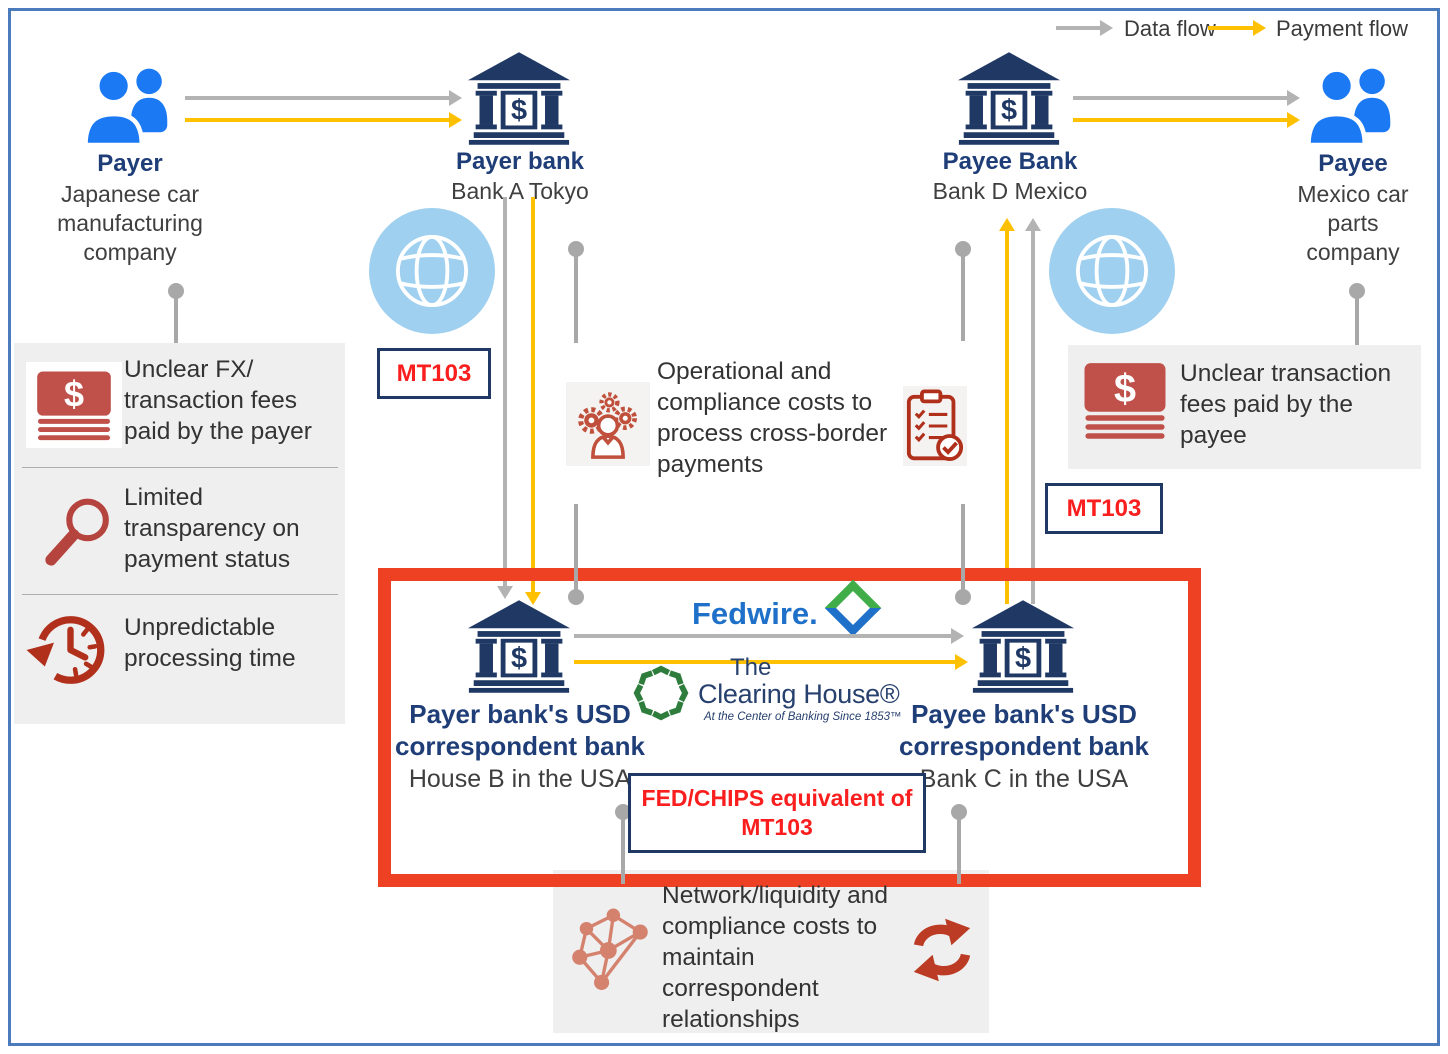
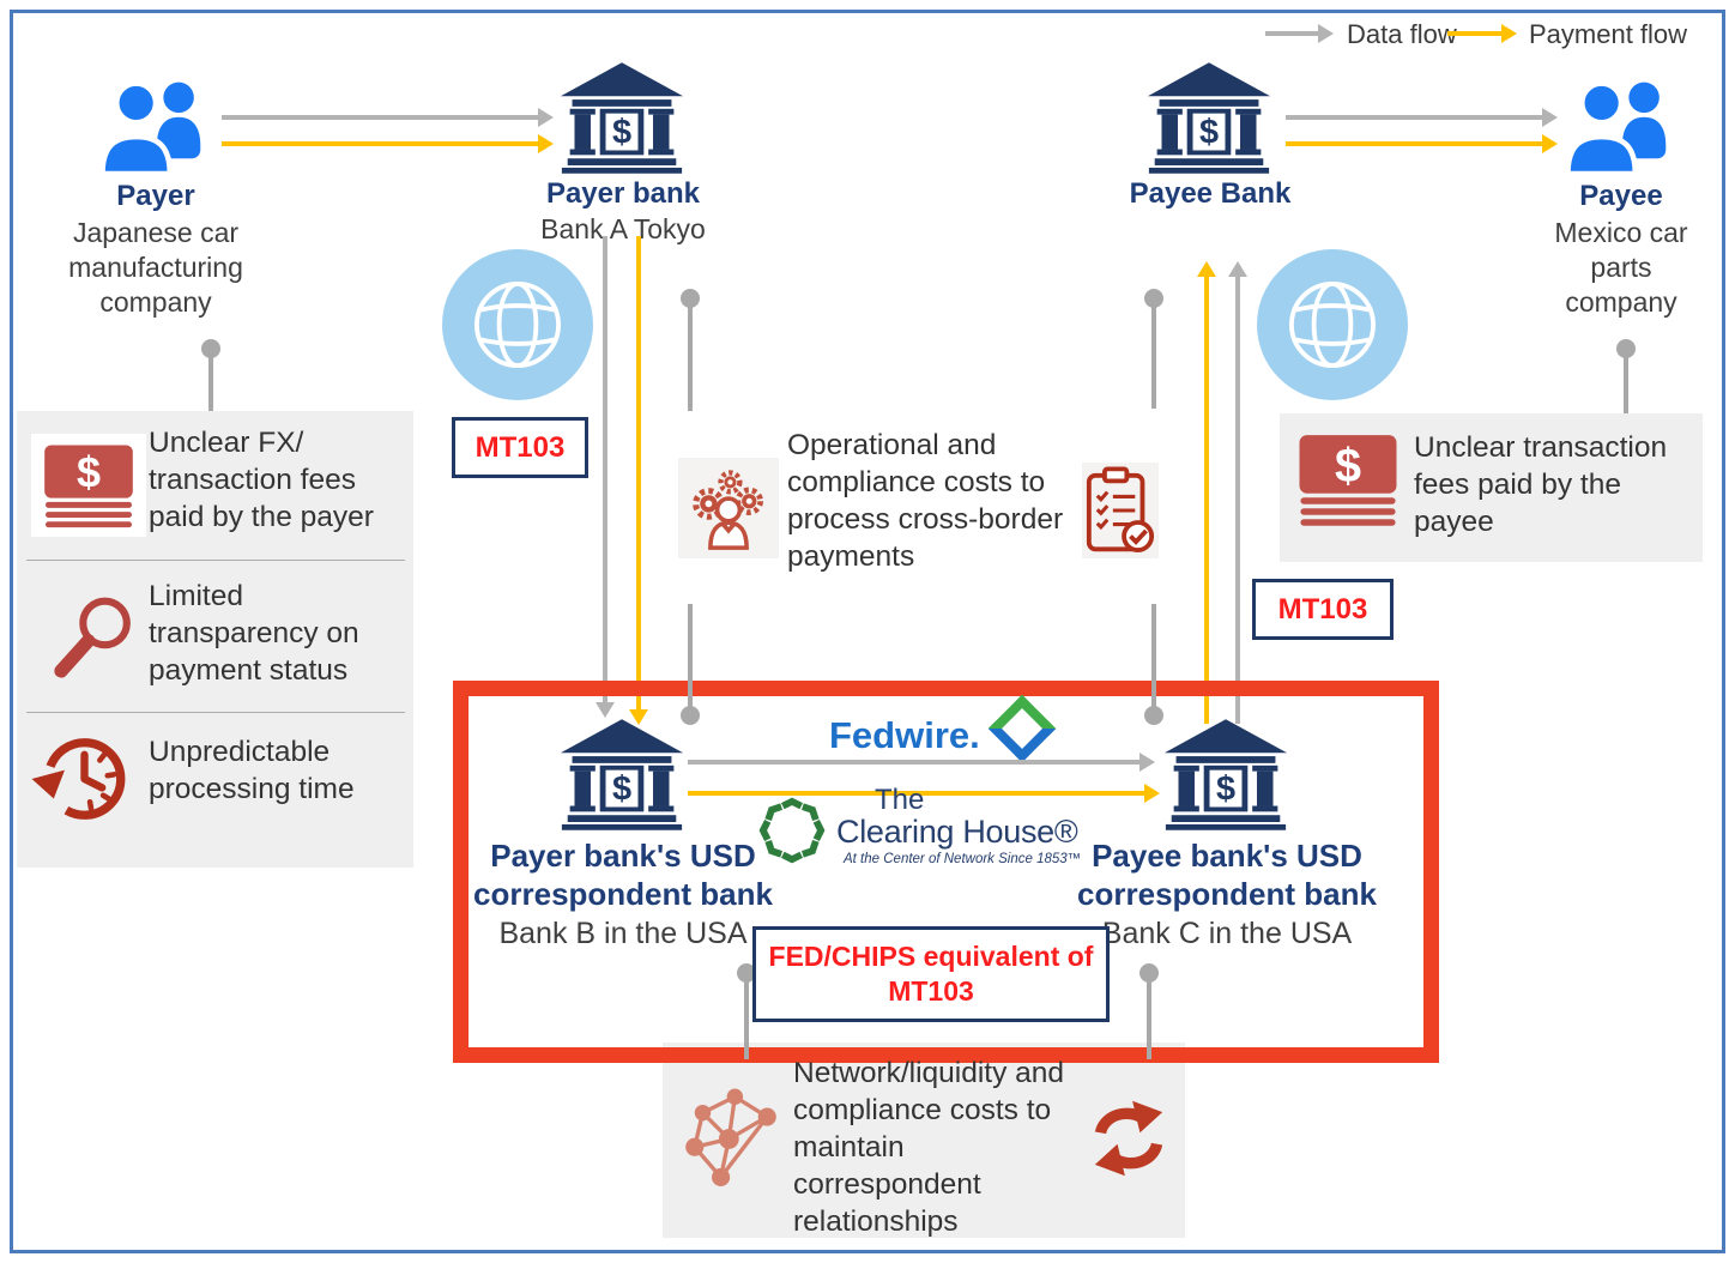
  Data flo
  Payment flow
  Payer
  Japanese car manufacturing company
  $
  Payer bank
  Bank A Tokyo
  $
  Payee Bank
- Bank D Mexico
  Payee
  Mexico car parts company
  MT103
  MT103
  $
  Unclear FX/ transaction fees paid by the payer
  Limited transparency on payment status
  Unpredictable processing time
  Operational and compliance costs to process cross-border payments
  $
  Unclear transaction fees paid by the payee
  $
  Payer bank's USD correspondent bank
- House B in the USA
+ Bank B in the USA
  $
  Payee bank's USD correspondent bank
  Bank C in the USA
  Fedwire.
  The
  Clearing House®
- At the Center of Banking Since 1853™
+ At the Center of Network Since 1853™
  FED/CHIPS equivalent of MT103
  Network/liquidity and compliance costs to maintain correspondent relationships
